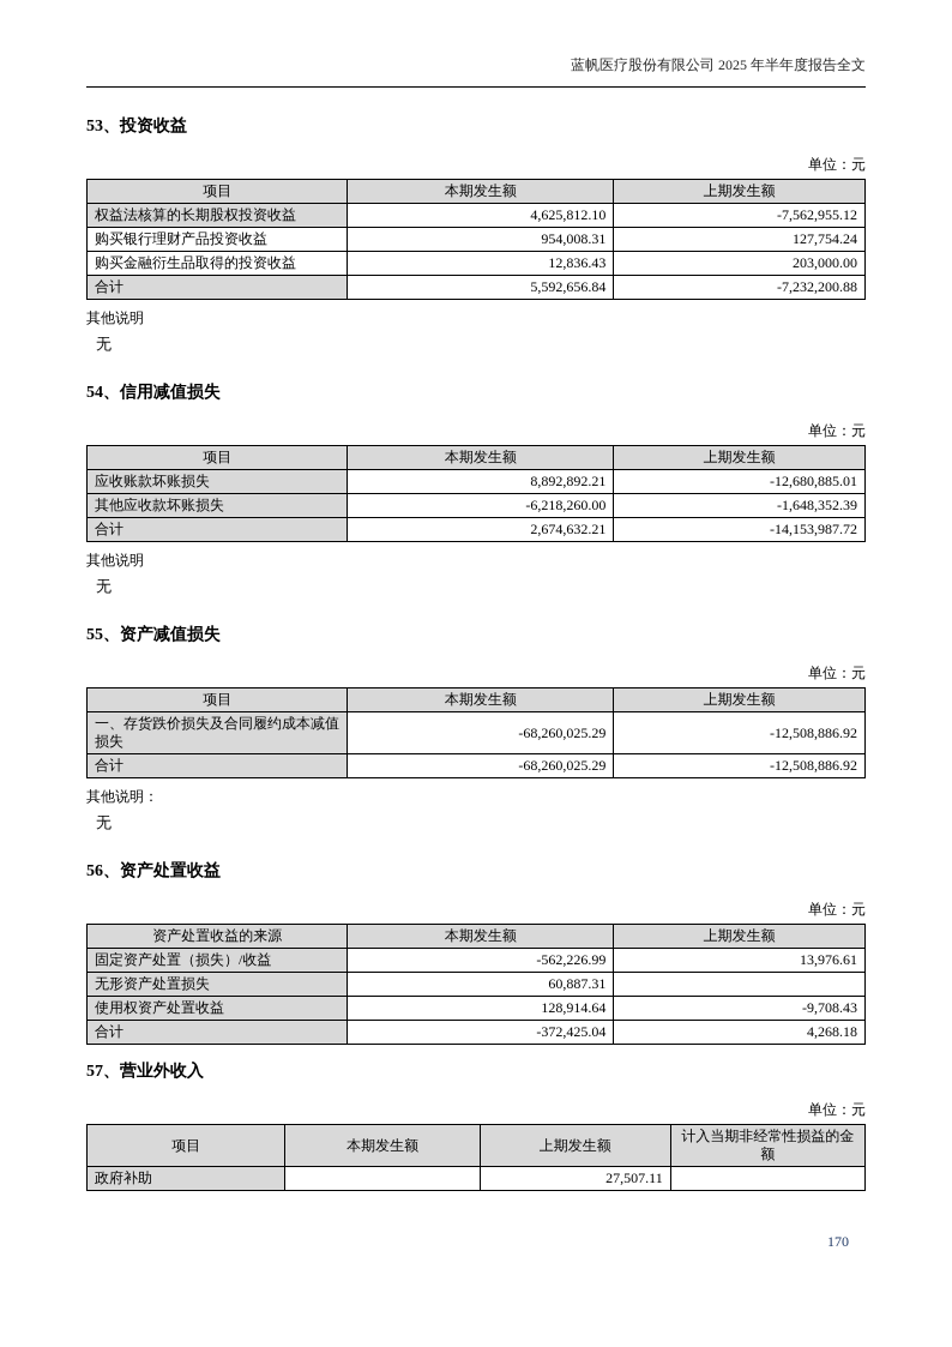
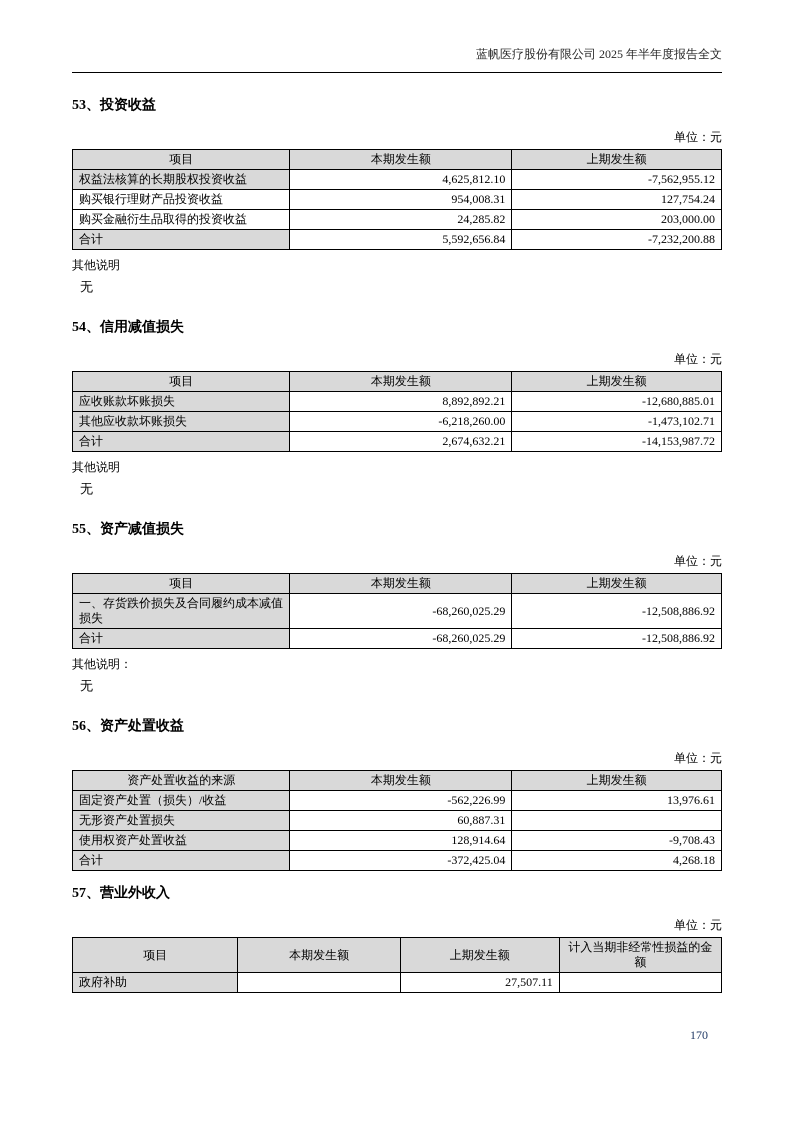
  蓝帆医疗股份有限公司 2025 年半年度报告全文
  53、投资收益
  单位：元
  项目	本期发生额	上期发生额
  权益法核算的长期股权投资收益	4,625,812.10	-7,562,955.12
  购买银行理财产品投资收益	954,008.31	127,754.24
- 购买金融衍生品取得的投资收益	12,836.43	203,000.00
+ 购买金融衍生品取得的投资收益	24,285.82	203,000.00
  合计	5,592,656.84	-7,232,200.88
  其他说明
  无
  54、信用减值损失
  单位：元
  项目	本期发生额	上期发生额
  应收账款坏账损失	8,892,892.21	-12,680,885.01
- 其他应收款坏账损失	-6,218,260.00	-1,648,352.39
+ 其他应收款坏账损失	-6,218,260.00	-1,473,102.71
  合计	2,674,632.21	-14,153,987.72
  其他说明
  无
  55、资产减值损失
  单位：元
  项目	本期发生额	上期发生额
  一、存货跌价损失及合同履约成本减值损失	-68,260,025.29	-12,508,886.92
  合计	-68,260,025.29	-12,508,886.92
  其他说明：
  无
  56、资产处置收益
  单位：元
  资产处置收益的来源	本期发生额	上期发生额
  固定资产处置（损失）/收益	-562,226.99	13,976.61
  无形资产处置损失	60,887.31
  使用权资产处置收益	128,914.64	-9,708.43
  合计	-372,425.04	4,268.18
  57、营业外收入
  单位：元
  项目	本期发生额	上期发生额	计入当期非经常性损益的金额
  政府补助		27,507.11
  170
